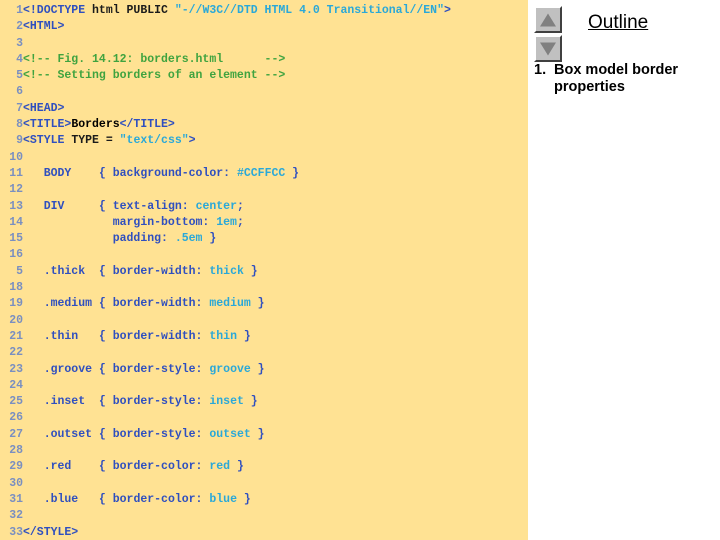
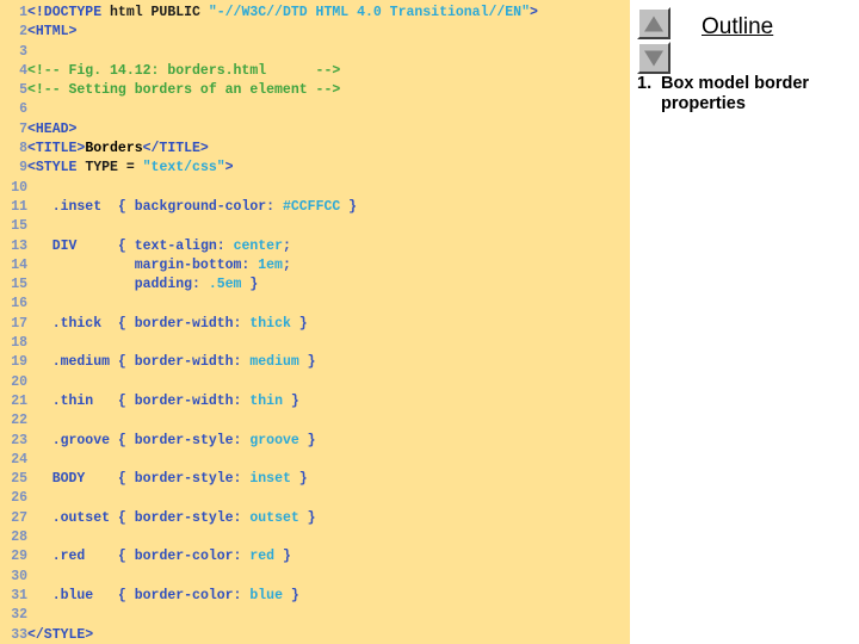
  1<!DOCTYPE html PUBLIC "-//W3C//DTD HTML 4.0 Transitional//EN">
  2<HTML>
  3
  4<!-- Fig. 14.12: borders.html -->
  5<!-- Setting borders of an element -->
  6
  7<HEAD>
  8<TITLE>Borders</TITLE>
  9<STYLE TYPE = "text/css">
  10
- 11 BODY { background-color: #CCFFCC }
+ 11 .inset { background-color: #CCFFCC }
- 12
+ 15
  13 DIV { text-align: center;
  14 margin-bottom: 1em;
  15 padding: .5em }
  16
- 5 .thick { border-width: thick }
+ 17 .thick { border-width: thick }
  18
  19 .medium { border-width: medium }
  20
  21 .thin { border-width: thin }
  22
  23 .groove { border-style: groove }
  24
- 25 .inset { border-style: inset }
+ 25 BODY { border-style: inset }
  26
  27 .outset { border-style: outset }
  28
  29 .red { border-color: red }
  30
  31 .blue { border-color: blue }
  32
  33</STYLE>
  Outline
  1.
  Box model border properties
